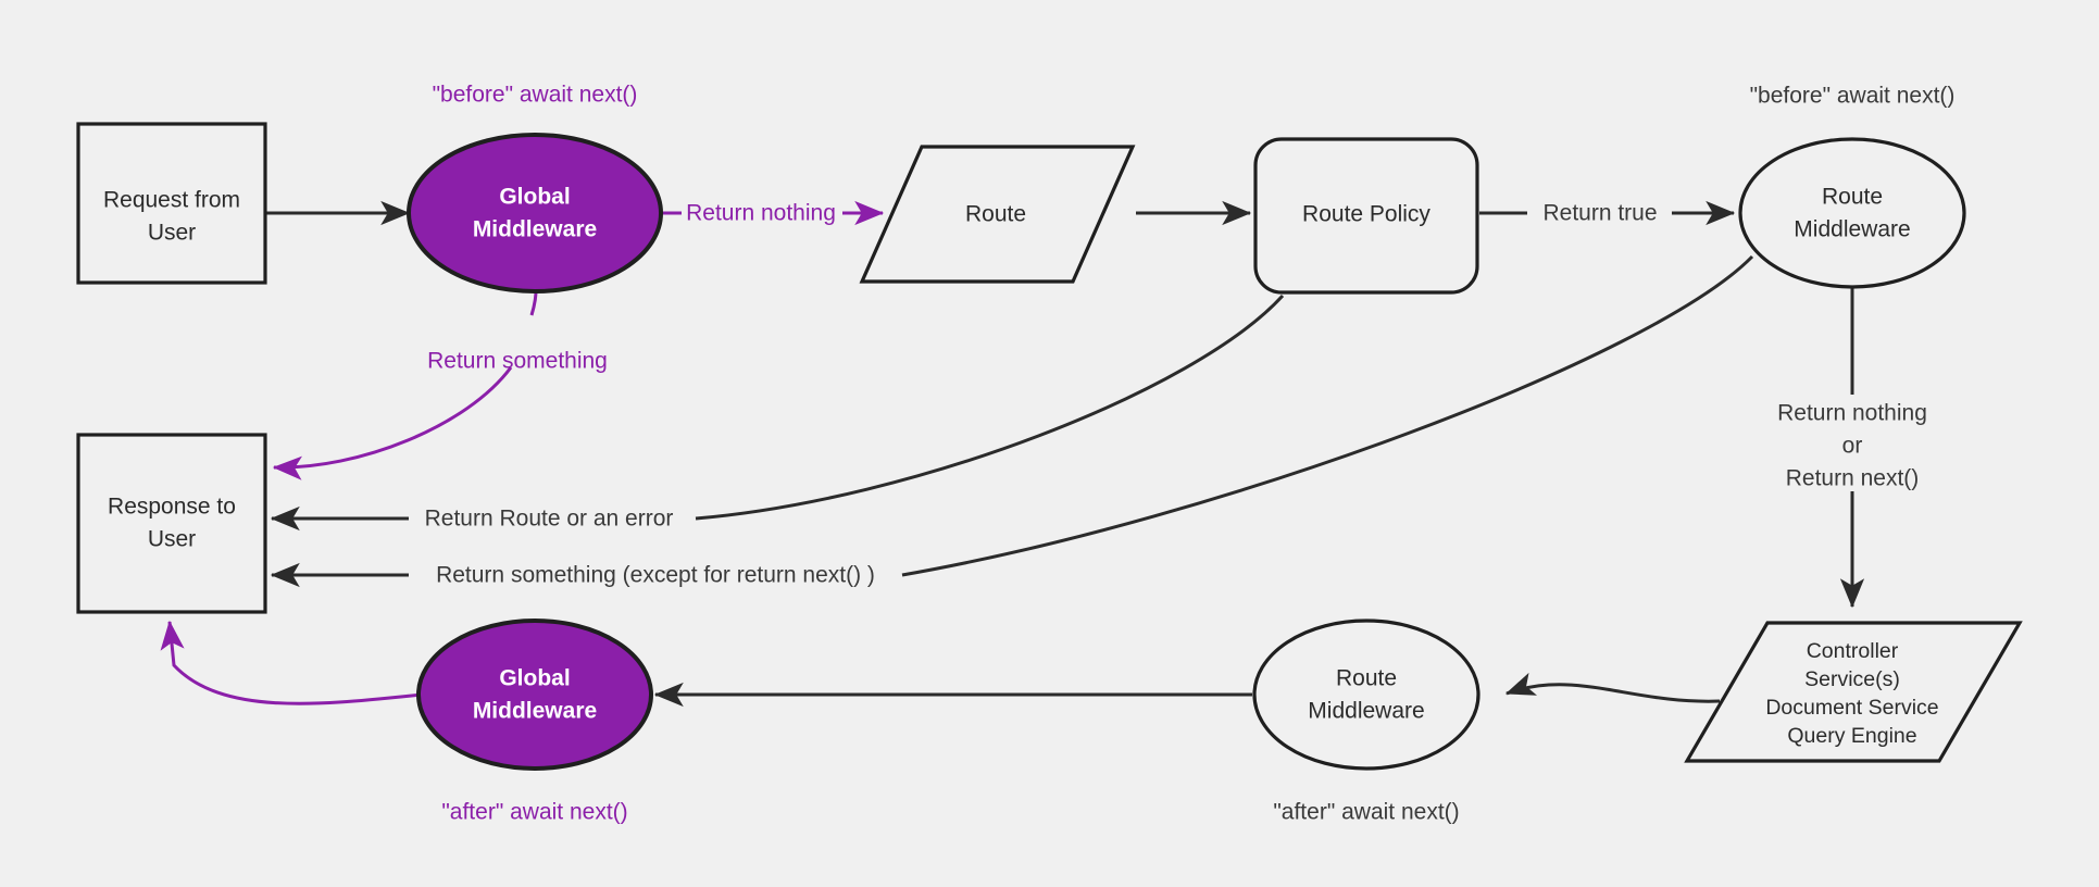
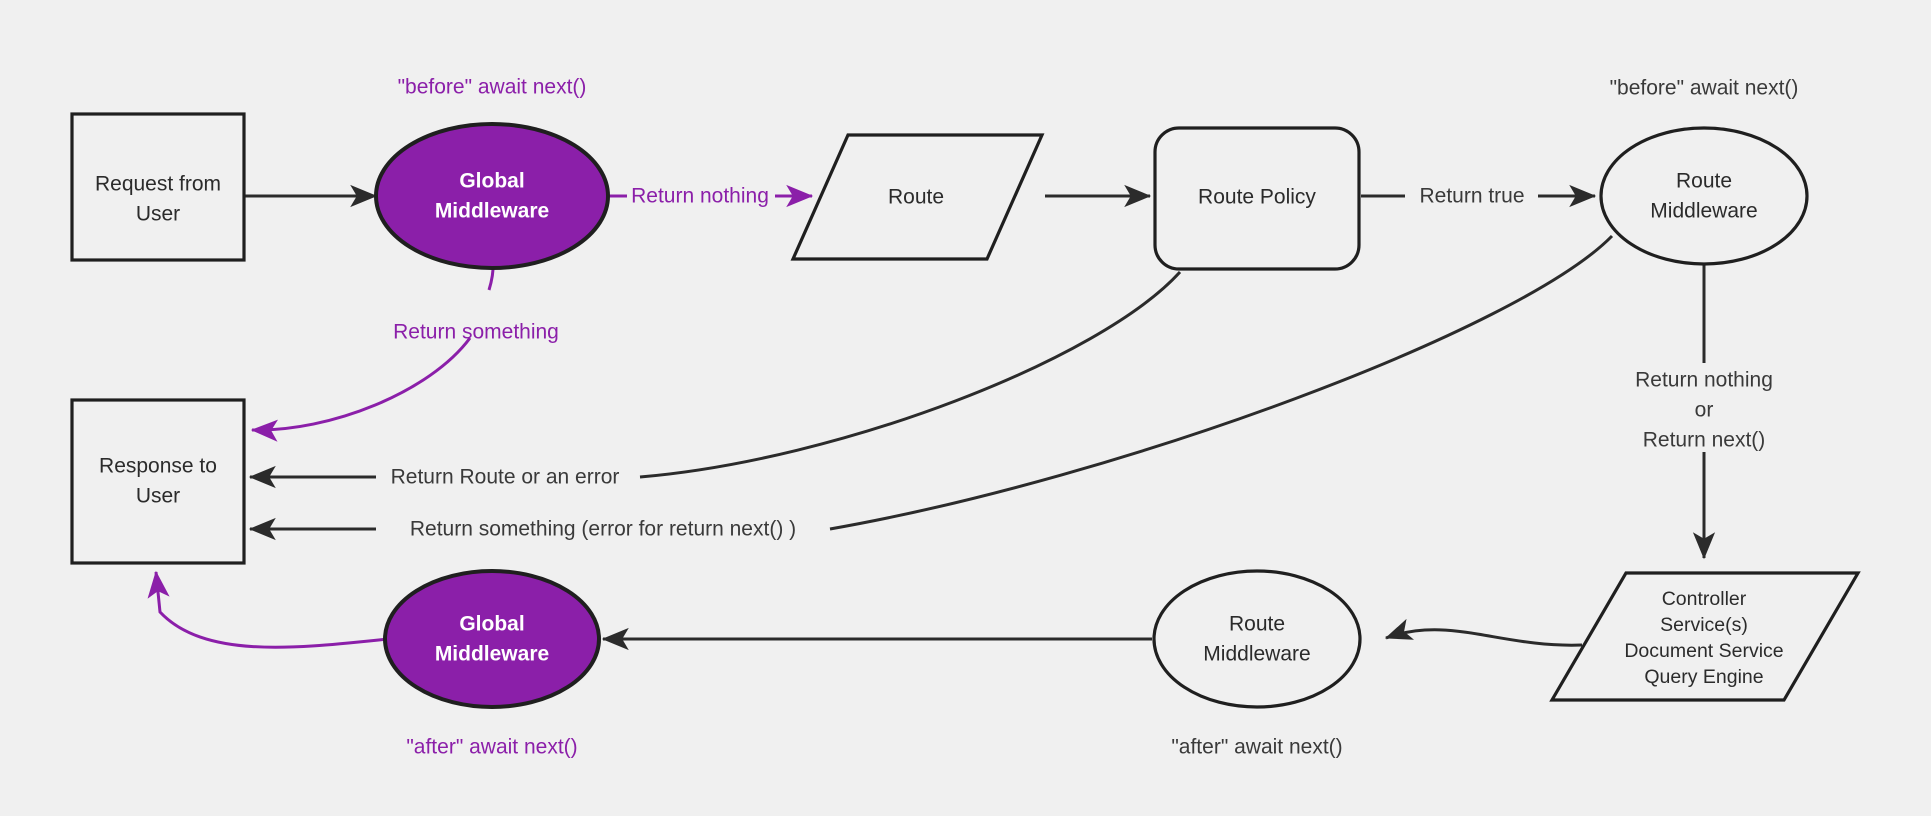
  Request from
  User
  Global
  Middleware
  Route
  Route Policy
  Route
  Middleware
  Controller
  Service(s)
  Document Service
  Query Engine
  Route
  Middleware
  Global
  Middleware
  Response to
  User
  Return nothing
  Return something
  Return true
  Return nothing
  or
  Return next()
  Return Route or an error
- Return something (except for return next() )
+ Return something (error for return next() )
  "before" await next()
  "before" await next()
  "after" await next()
  "after" await next()
